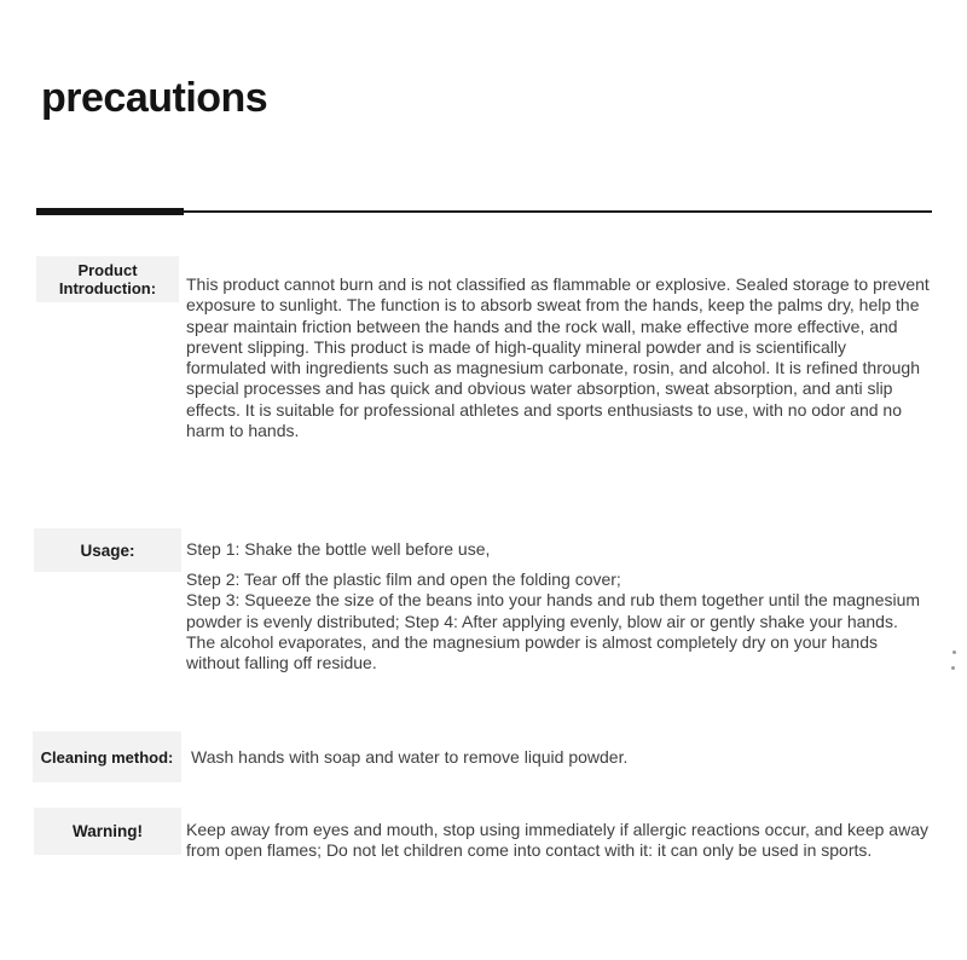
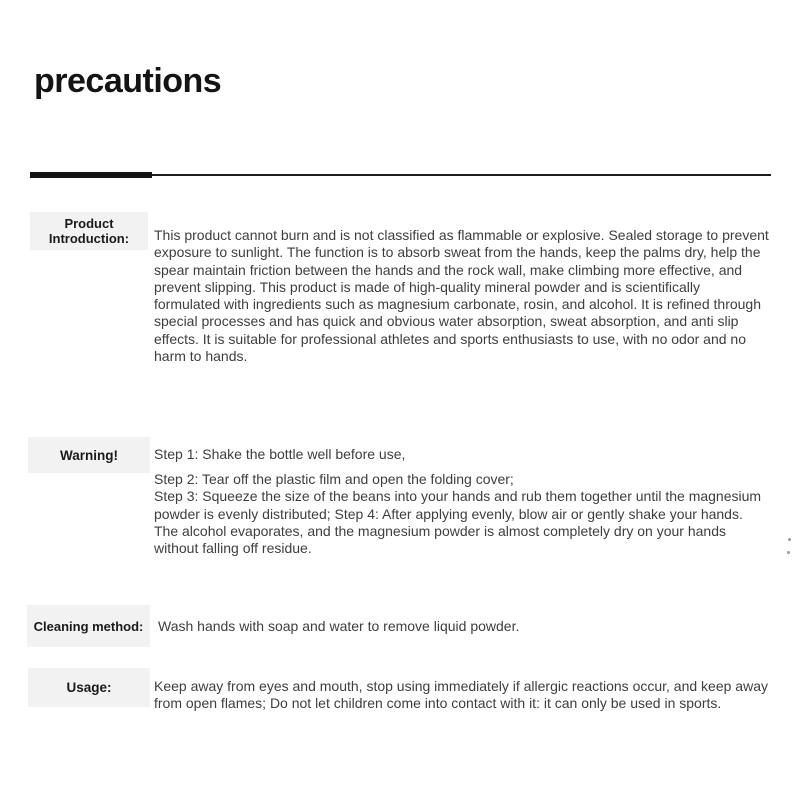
  precautions
  Product
  Introduction:
- This product cannot burn and is not classified as flammable or explosive. Sealed storage to prevent exposure to sunlight. The function is to absorb sweat from the hands, keep the palms dry, help the spear maintain friction between the hands and the rock wall, make effective more effective, and prevent slipping. This product is made of high-quality mineral powder and is scientifically formulated with ingredients such as magnesium carbonate, rosin, and alcohol. It is refined through special processes and has quick and obvious water absorption, sweat absorption, and anti slip effects. It is suitable for professional athletes and sports enthusiasts to use, with no odor and no harm to hands.
+ This product cannot burn and is not classified as flammable or explosive. Sealed storage to prevent exposure to sunlight. The function is to absorb sweat from the hands, keep the palms dry, help the spear maintain friction between the hands and the rock wall, make climbing more effective, and prevent slipping. This product is made of high-quality mineral powder and is scientifically formulated with ingredients such as magnesium carbonate, rosin, and alcohol. It is refined through special processes and has quick and obvious water absorption, sweat absorption, and anti slip effects. It is suitable for professional athletes and sports enthusiasts to use, with no odor and no harm to hands.
- Usage:
+ Warning!
  Step 1: Shake the bottle well before use,
  Step 2: Tear off the plastic film and open the folding cover;
  Step 3: Squeeze the size of the beans into your hands and rub them together until the magnesium powder is evenly distributed; Step 4: After applying evenly, blow air or gently shake your hands. The alcohol evaporates, and the magnesium powder is almost completely dry on your hands without falling off residue.
  Cleaning method:
  Wash hands with soap and water to remove liquid powder.
- Warning!
+ Usage:
  Keep away from eyes and mouth, stop using immediately if allergic reactions occur, and keep away from open flames; Do not let children come into contact with it: it can only be used in sports.
